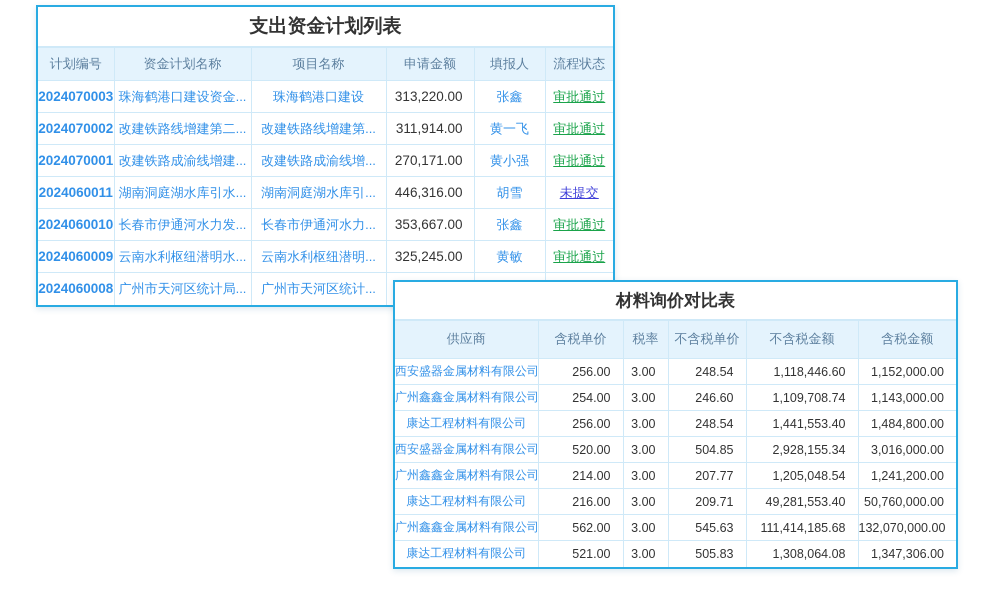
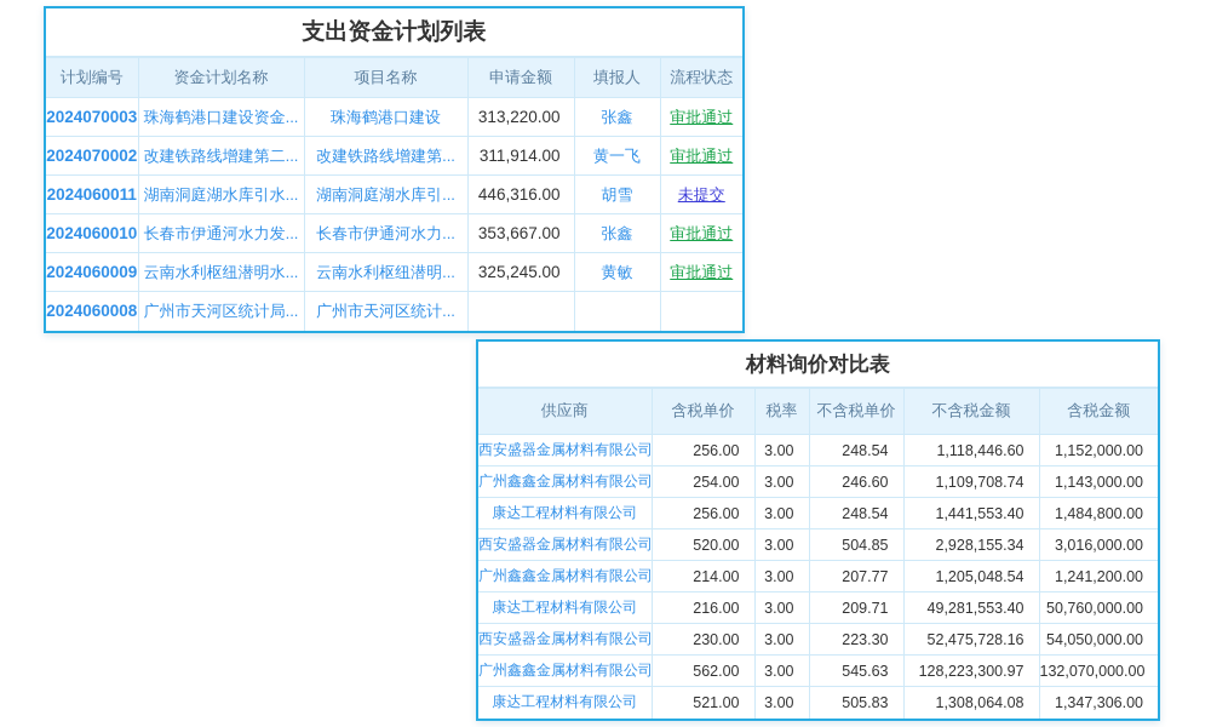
  支出资金计划列表
  计划编号	资金计划名称	项目名称	申请金额	填报人	流程状态
  2024070003	珠海鹤港口建设资金...	珠海鹤港口建设	313,220.00	张鑫	审批通过
  2024070002	改建铁路线增建第二...	改建铁路线增建第...	311,914.00	黄一飞	审批通过
- 2024070001	改建铁路成渝线增建...	改建铁路成渝线增...	270,171.00	黄小强	审批通过
  2024060011	湖南洞庭湖水库引水...	湖南洞庭湖水库引...	446,316.00	胡雪	未提交
  2024060010	长春市伊通河水力发...	长春市伊通河水力...	353,667.00	张鑫	审批通过
  2024060009	云南水利枢纽潜明水...	云南水利枢纽潜明...	325,245.00	黄敏	审批通过
  2024060008	广州市天河区统计局...	广州市天河区统计...
  材料询价对比表
  供应商	含税单价	税率	不含税单价	不含税金额	含税金额
  西安盛器金属材料有限公司	256.00	3.00	248.54	1,118,446.60	1,152,000.00
  广州鑫鑫金属材料有限公司	254.00	3.00	246.60	1,109,708.74	1,143,000.00
  康达工程材料有限公司	256.00	3.00	248.54	1,441,553.40	1,484,800.00
  西安盛器金属材料有限公司	520.00	3.00	504.85	2,928,155.34	3,016,000.00
  广州鑫鑫金属材料有限公司	214.00	3.00	207.77	1,205,048.54	1,241,200.00
  康达工程材料有限公司	216.00	3.00	209.71	49,281,553.40	50,760,000.00
+ 西安盛器金属材料有限公司	230.00	3.00	223.30	52,475,728.16	54,050,000.00
- 广州鑫鑫金属材料有限公司	562.00	3.00	545.63	111,414,185.68	132,070,000.00
+ 广州鑫鑫金属材料有限公司	562.00	3.00	545.63	128,223,300.97	132,070,000.00
  康达工程材料有限公司	521.00	3.00	505.83	1,308,064.08	1,347,306.00
